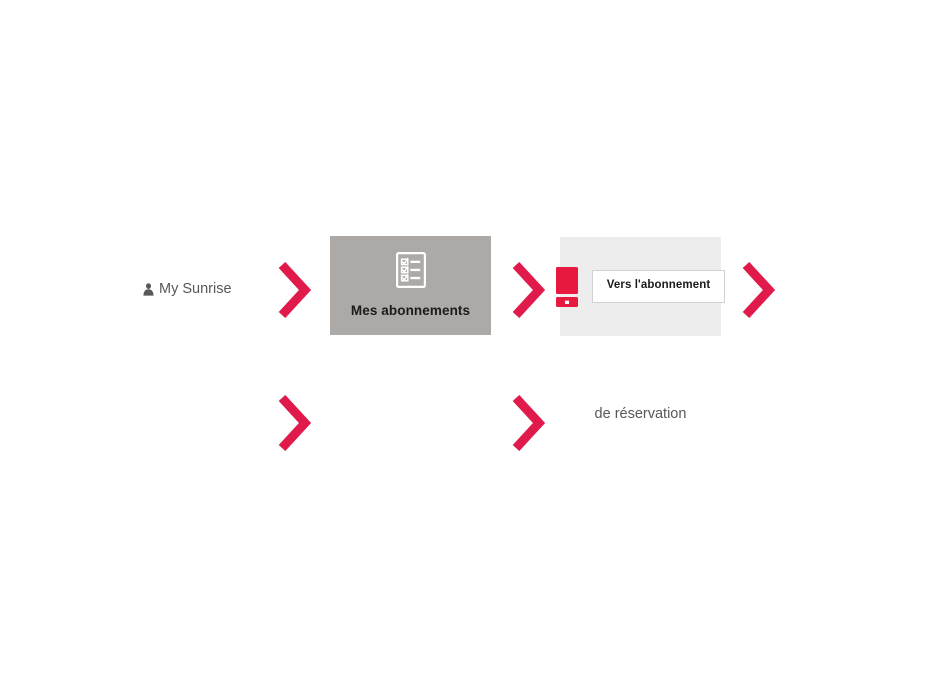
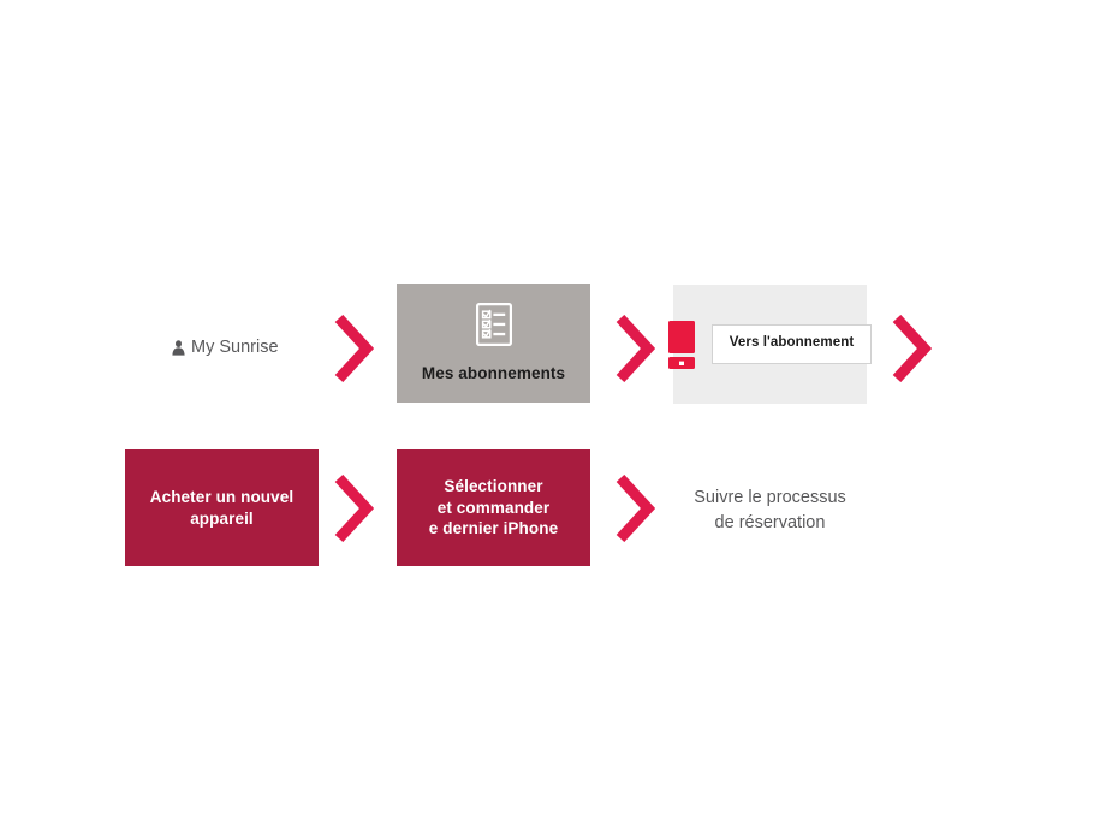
  My Sunrise
  Mes abonnements
  Vers l'abonnement
+ Acheter un nouvel
+ appareil
+ Sélectionner
+ et commander
+ e dernier iPhone
+ Suivre le processus
  de réservation
